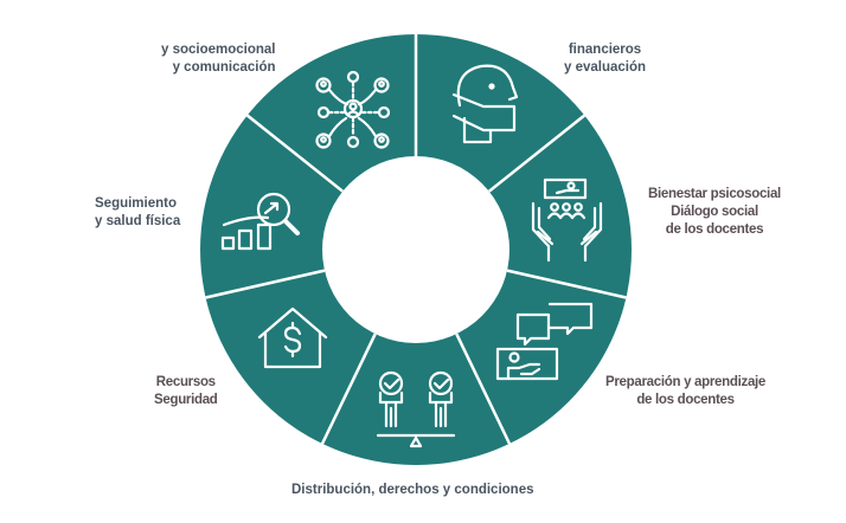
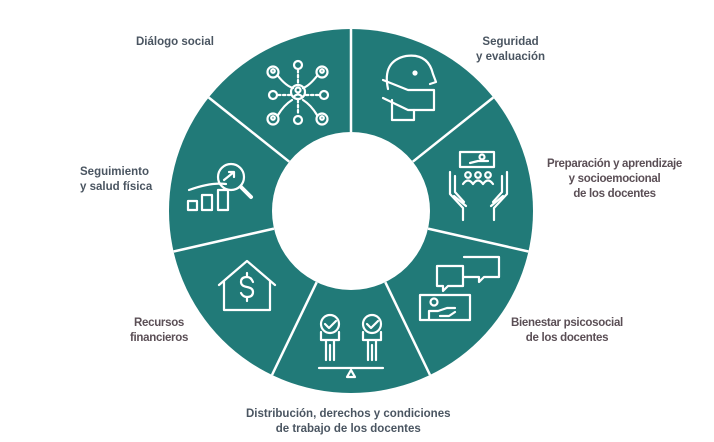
- y socioemocional
+ Diálogo social
- y comunicación
- financieros
+ Seguridad
  y evaluación
- Bienestar psicosocial
+ Preparación y aprendizaje
- Diálogo social
+ y socioemocional
  de los docentes
- Preparación y aprendizaje
+ Bienestar psicosocial
  de los docentes
  Distribución, derechos y condiciones
+ de trabajo de los docentes
  Recursos
- Seguridad
+ financieros
  Seguimiento
  y salud física
